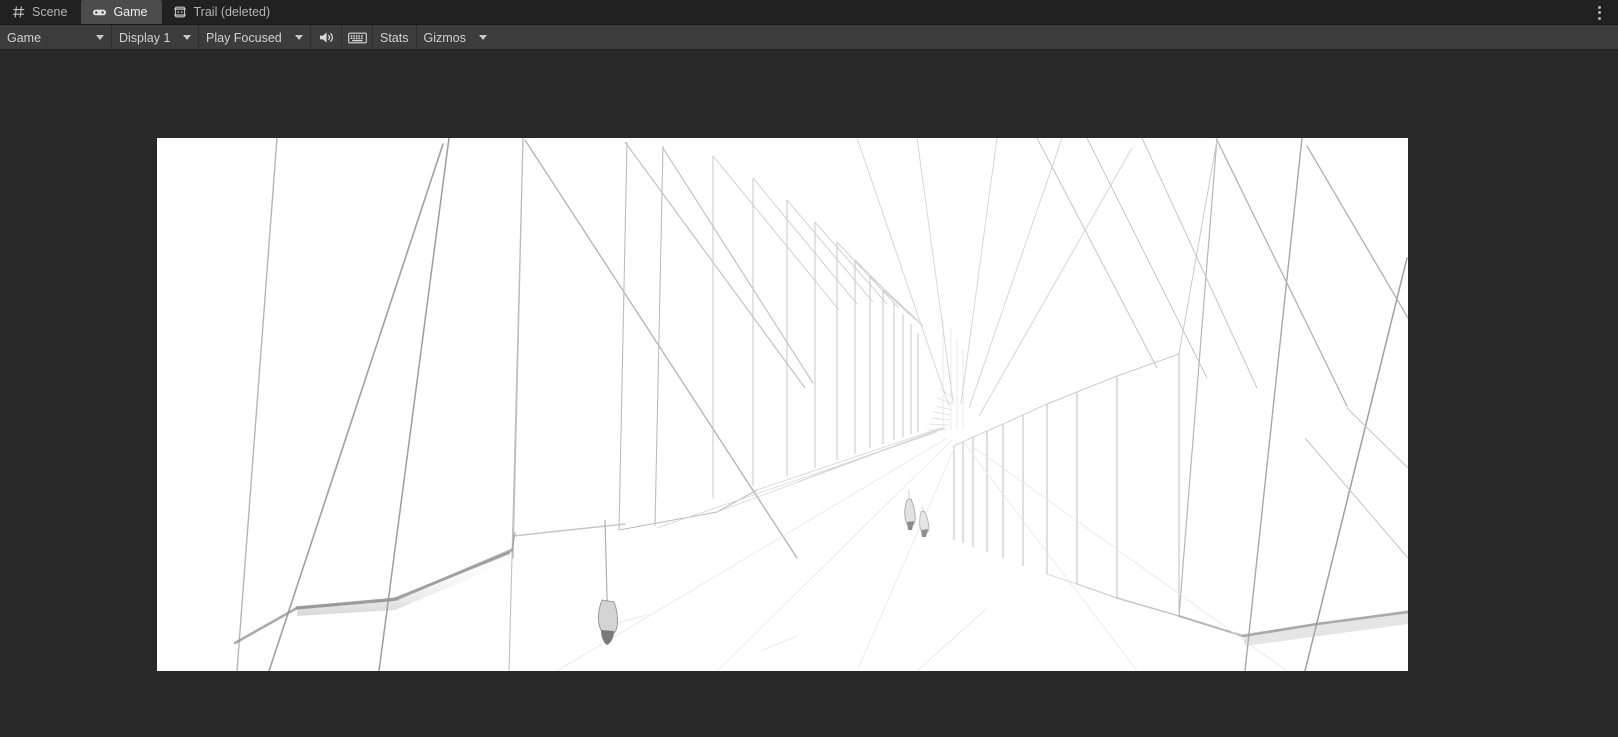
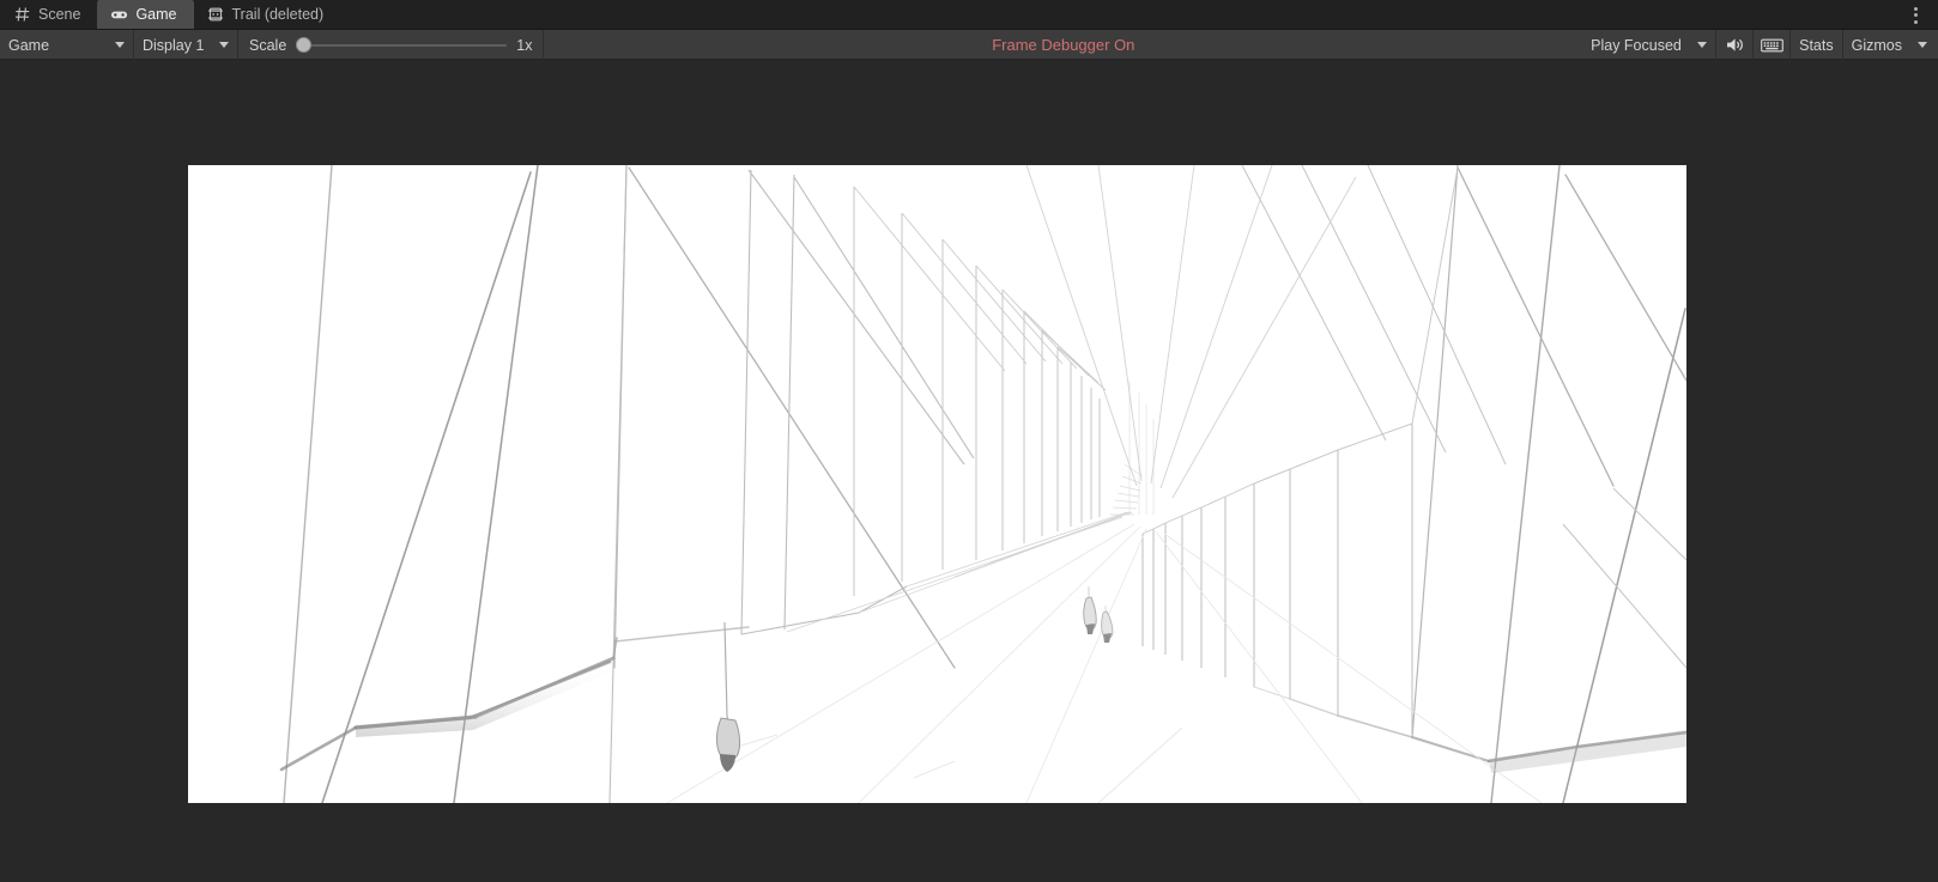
  Scene
  Game
  Trail (deleted)
  Game
  Display 1
+ Scale
+ 1x
+ Frame Debugger On
  Play Focused
  Stats
  Gizmos
